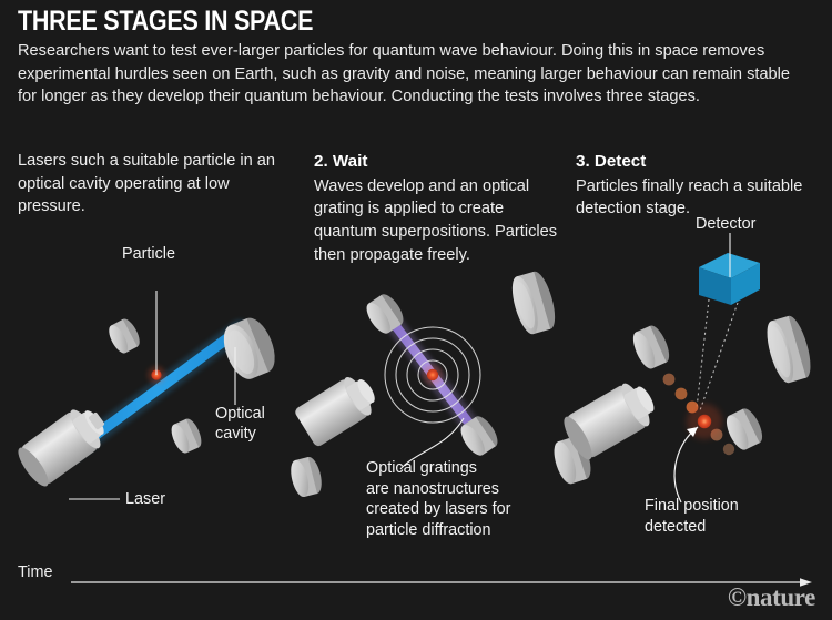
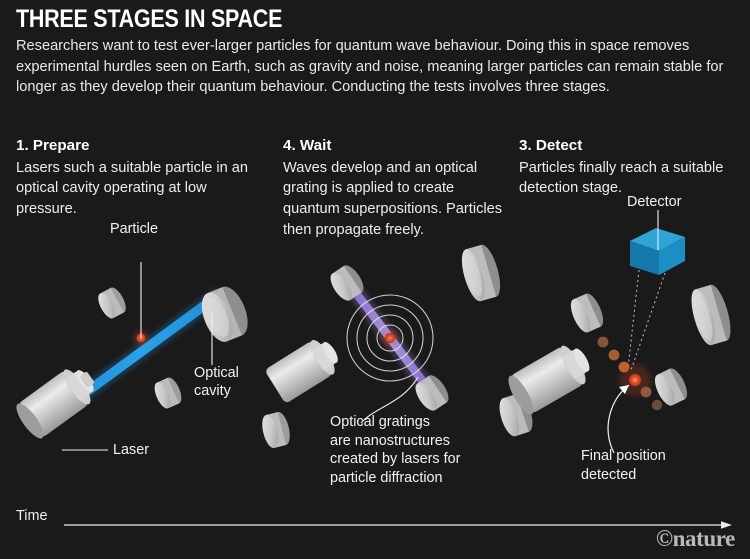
  THREE STAGES IN SPACE
- Researchers want to test ever-larger particles for quantum wave behaviour. Doing this in space removes experimental hurdles seen on Earth, such as gravity and noise, meaning larger behaviour can remain stable for longer as they develop their quantum behaviour. Conducting the tests involves three stages.
+ Researchers want to test ever-larger particles for quantum wave behaviour. Doing this in space removes experimental hurdles seen on Earth, such as gravity and noise, meaning larger particles can remain stable for longer as they develop their quantum behaviour. Conducting the tests involves three stages.
+ 1. Prepare
  Lasers such a suitable particle in an optical cavity operating at low pressure.
- 2. Wait
+ 4. Wait
  Waves develop and an optical grating is applied to create quantum superpositions. Particles then propagate freely.
  3. Detect
  Particles finally reach a suitable detection stage.
  Particle
  Optical
  cavity
  Laser
  Optical gratings
  are nanostructures
  created by lasers for
  particle diffraction
  Detector
  Final position
  detected
  Time
  ©nature
